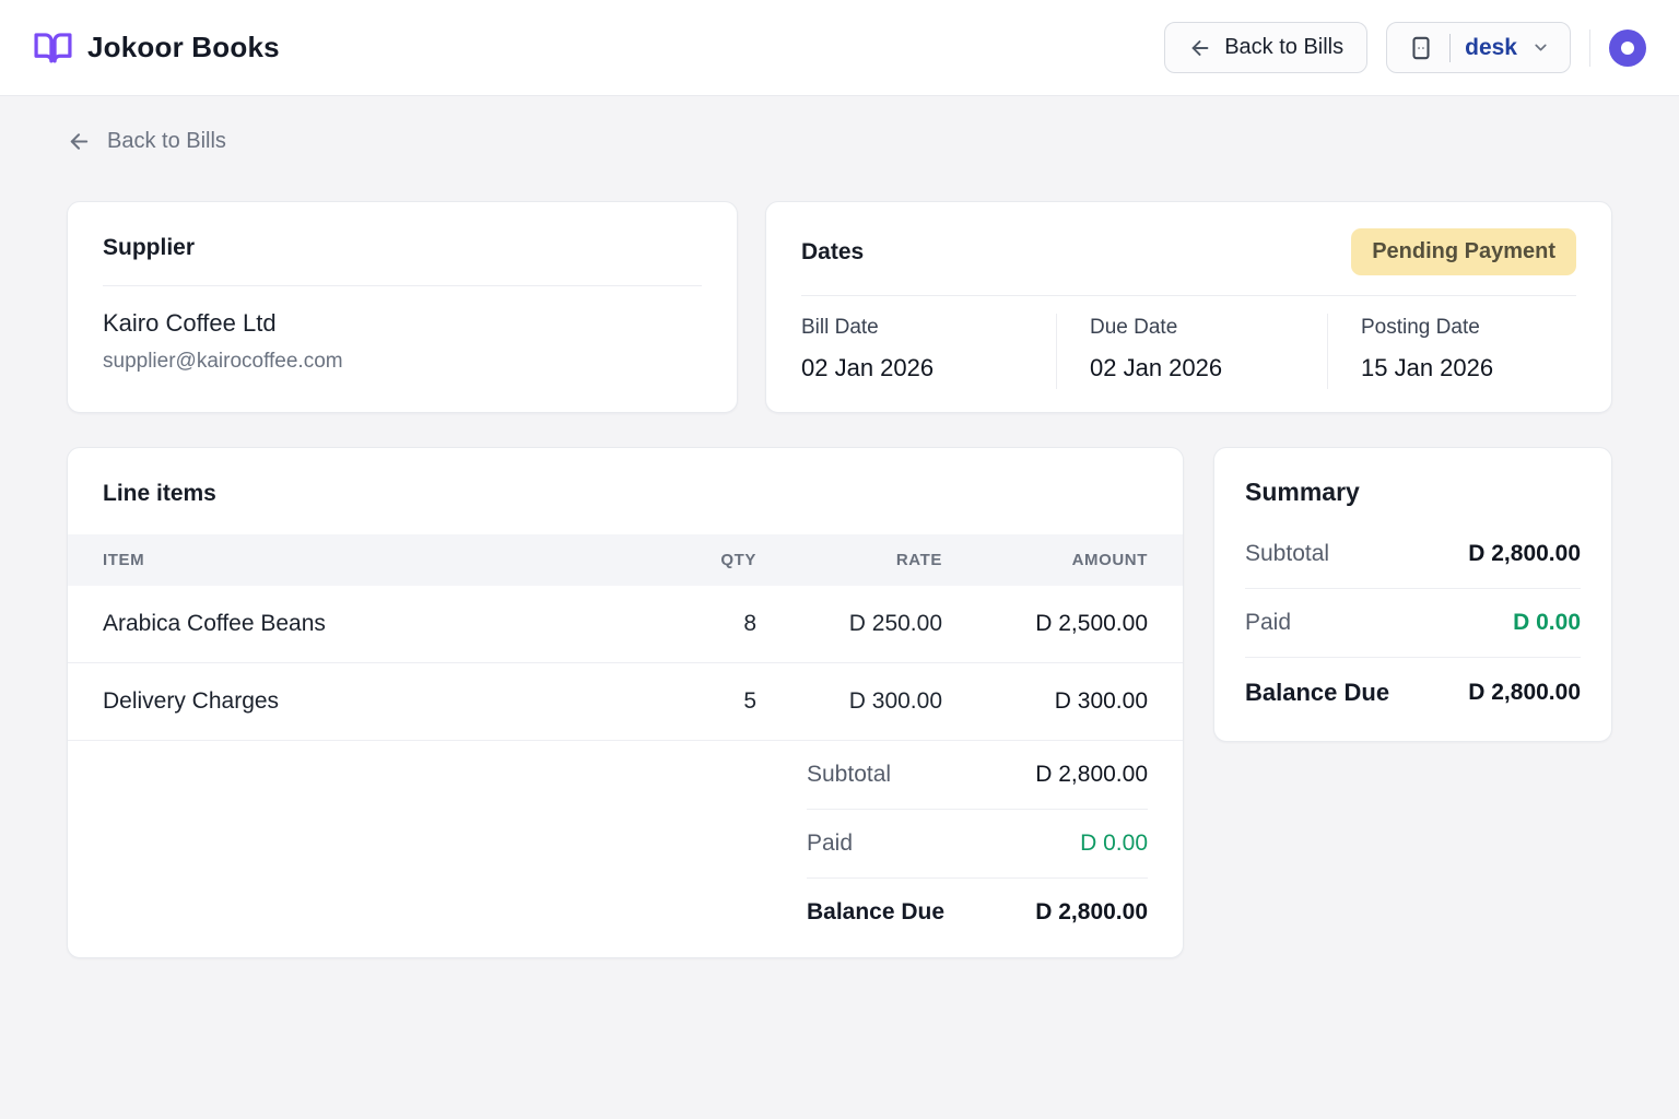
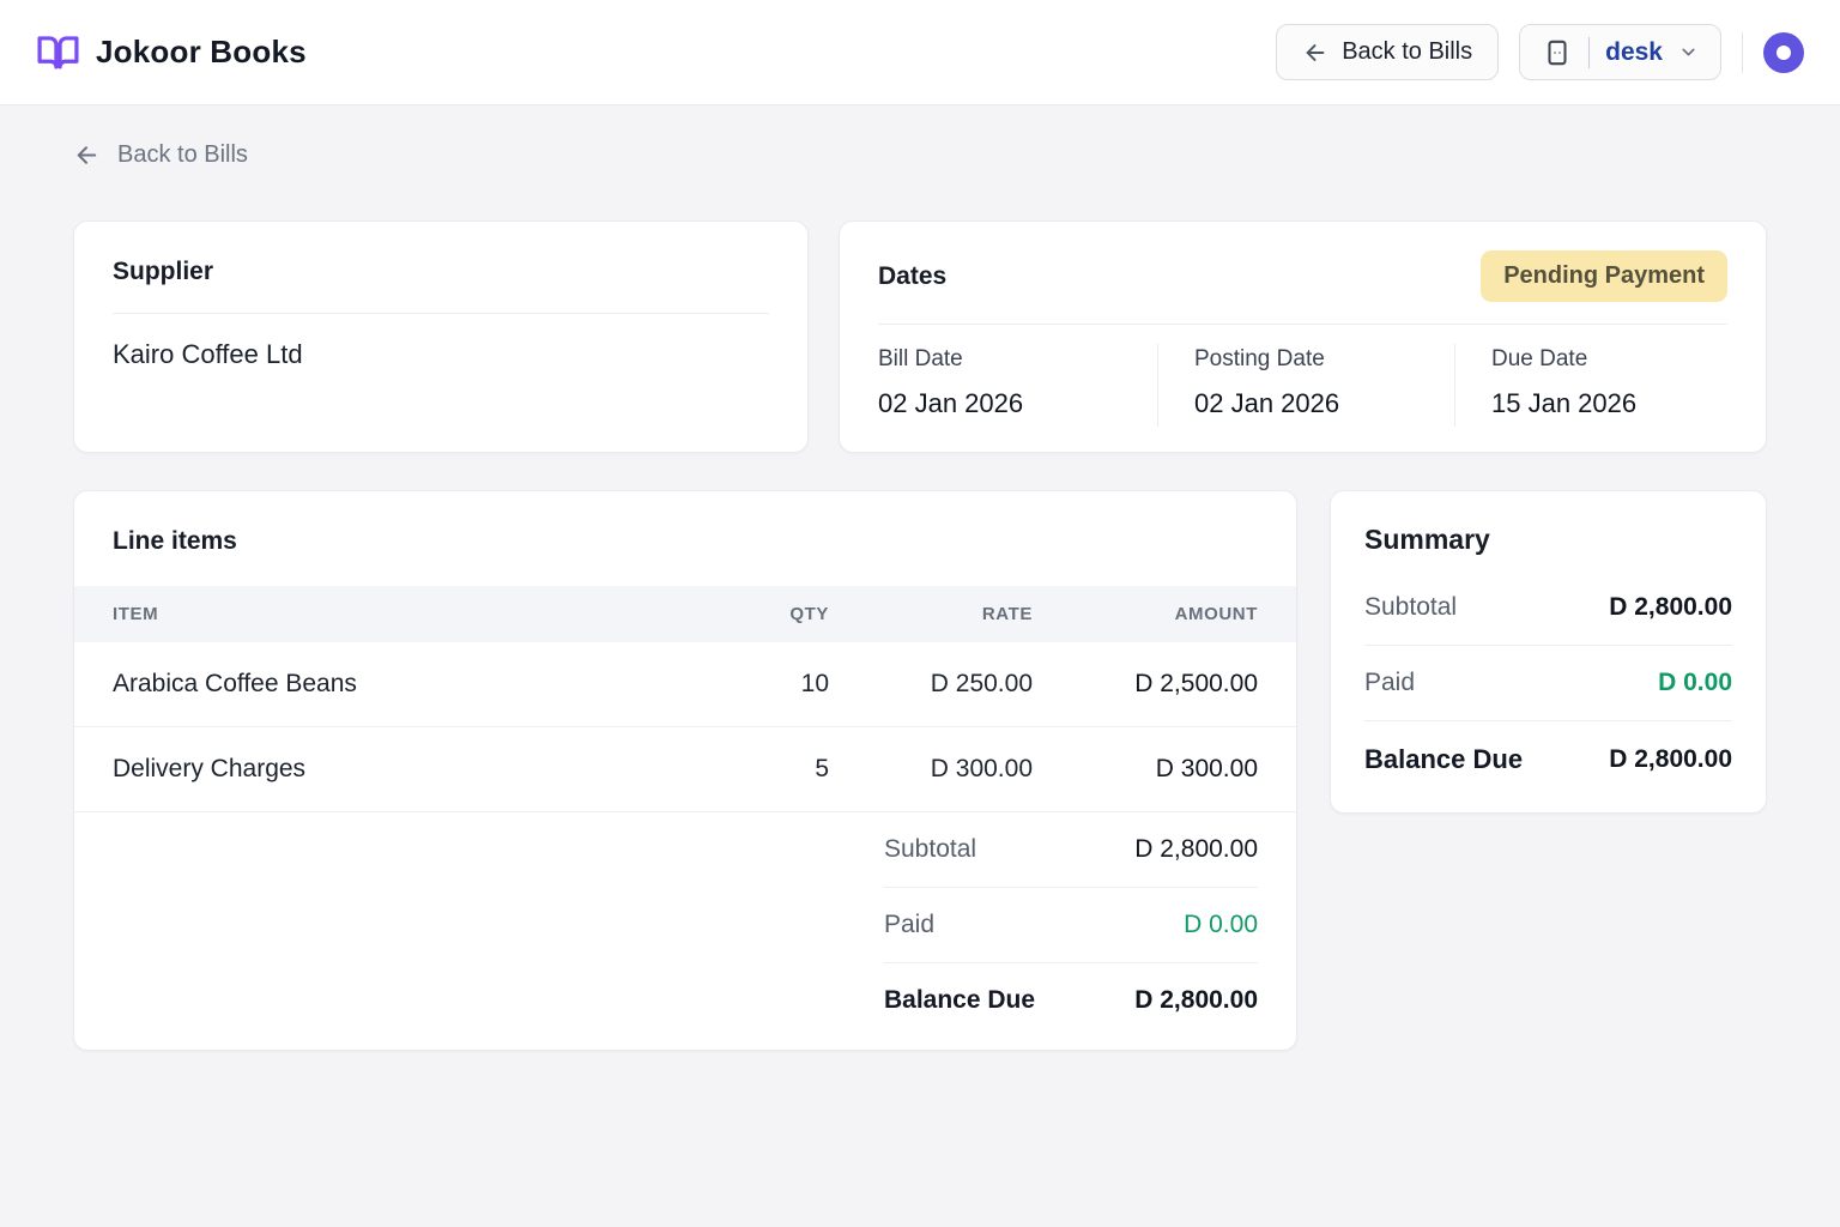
  Jokoor Books
  Back to Bills
  desk
  Back to Bills
  Supplier
  Kairo Coffee Ltd
- supplier@kairocoffee.com
  Dates
  Pending Payment
  Bill Date
  02 Jan 2026
- Due Date
+ Posting Date
  02 Jan 2026
- Posting Date
+ Due Date
  15 Jan 2026
  Line items
  ITEM	QTY	RATE	AMOUNT
- Arabica Coffee Beans	8	D 250.00	D 2,500.00
+ Arabica Coffee Beans	10	D 250.00	D 2,500.00
  Delivery Charges	5	D 300.00	D 300.00
  Subtotal
  D 2,800.00
  Paid
  D 0.00
  Balance Due
  D 2,800.00
  Summary
  Subtotal
  D 2,800.00
  Paid
  D 0.00
  Balance Due
  D 2,800.00
